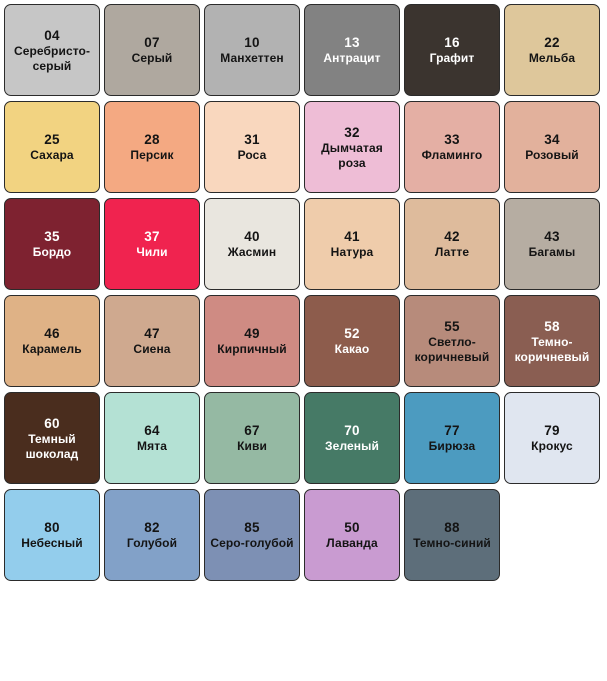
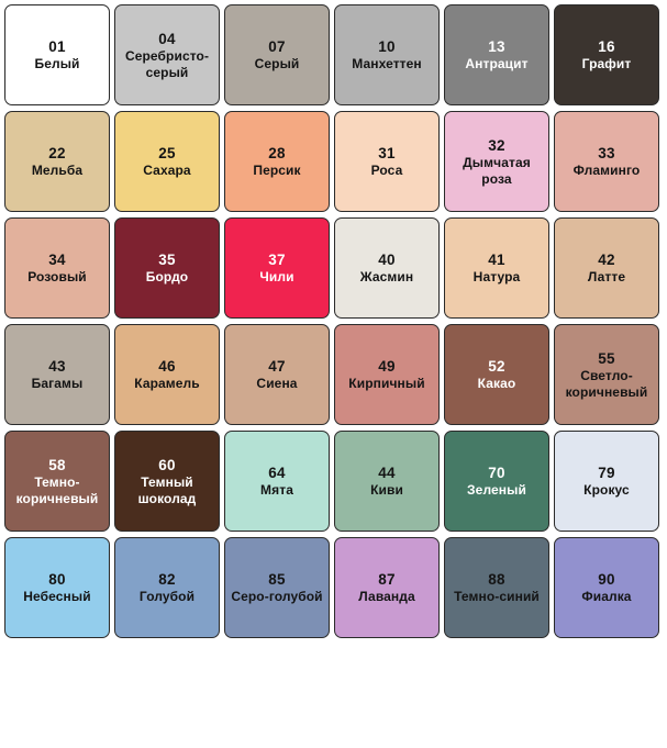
+ 01
+ Белый
  04
  Серебристо-серый
  07
  Серый
  10
  Манхеттен
  13
  Антрацит
  16
  Графит
  22
  Мельба
  25
  Сахара
  28
  Персик
  31
  Роса
  32
  Дымчатая роза
  33
  Фламинго
  34
  Розовый
  35
  Бордо
  37
  Чили
  40
  Жасмин
  41
  Натура
  42
  Латте
  43
  Багамы
  46
  Карамель
  47
  Сиена
  49
  Кирпичный
  52
  Какао
  55
  Светло-коричневый
  58
  Темно-коричневый
  60
  Темный шоколад
  64
  Мята
- 67
+ 44
  Киви
  70
  Зеленый
- 77
- Бирюза
  79
  Крокус
  80
  Небесный
  82
  Голубой
  85
  Серо-голубой
- 50
+ 87
  Лаванда
  88
  Темно-синий
+ 90
+ Фиалка
